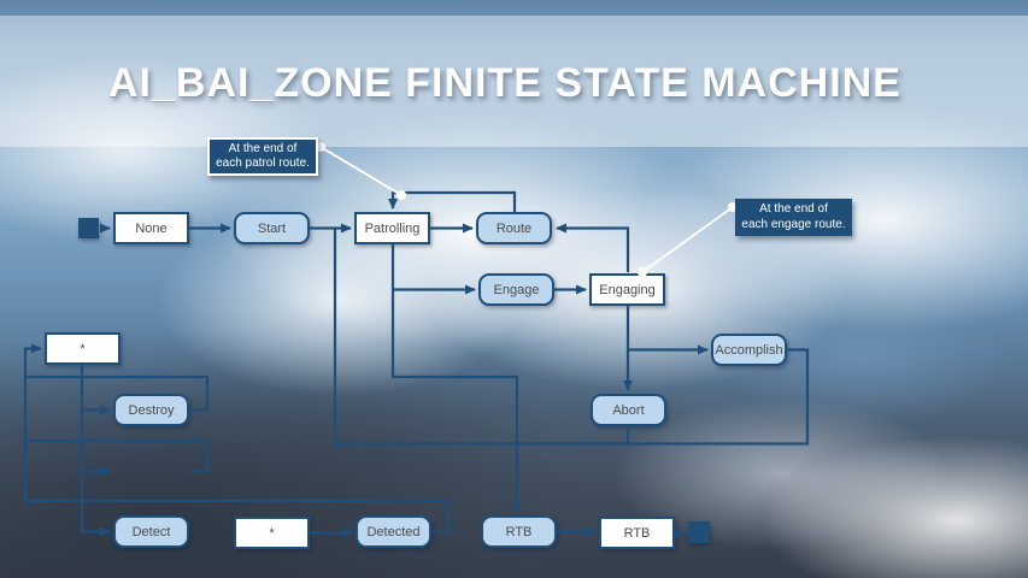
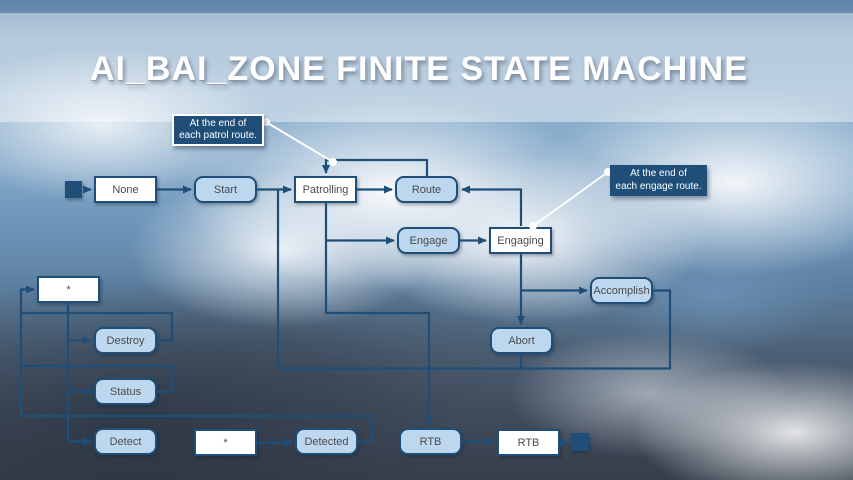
  AI_BAI_ZONE FINITE STATE MACHINE
  None
  Start
  Patrolling
  Route
  Engage
  Engaging
  Accomplish
  Abort
  *
  Destroy
+ Status
  Detect
  *
  Detected
  RTB
  RTB
  At the end of
  each patrol route.
  At the end of
  each engage route.
